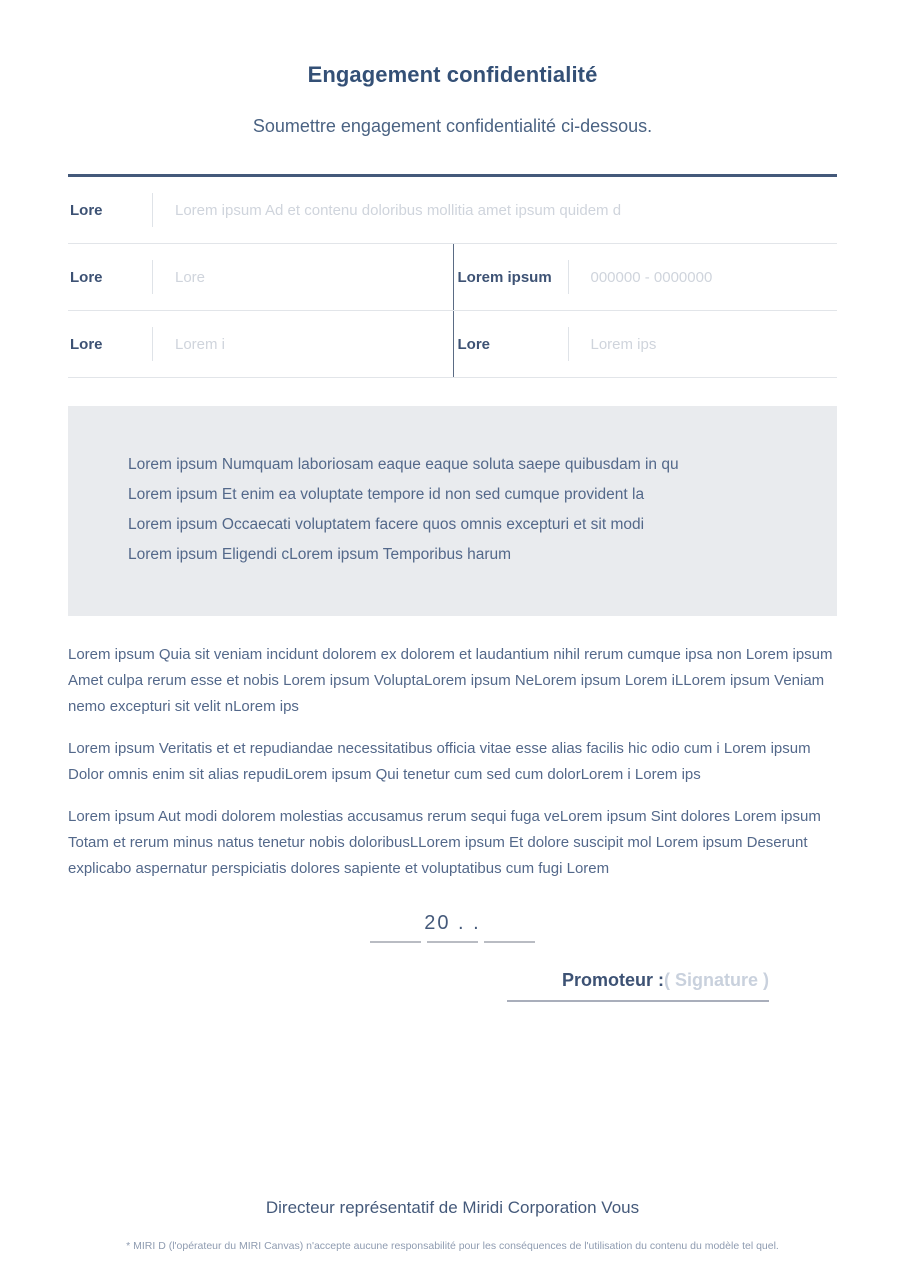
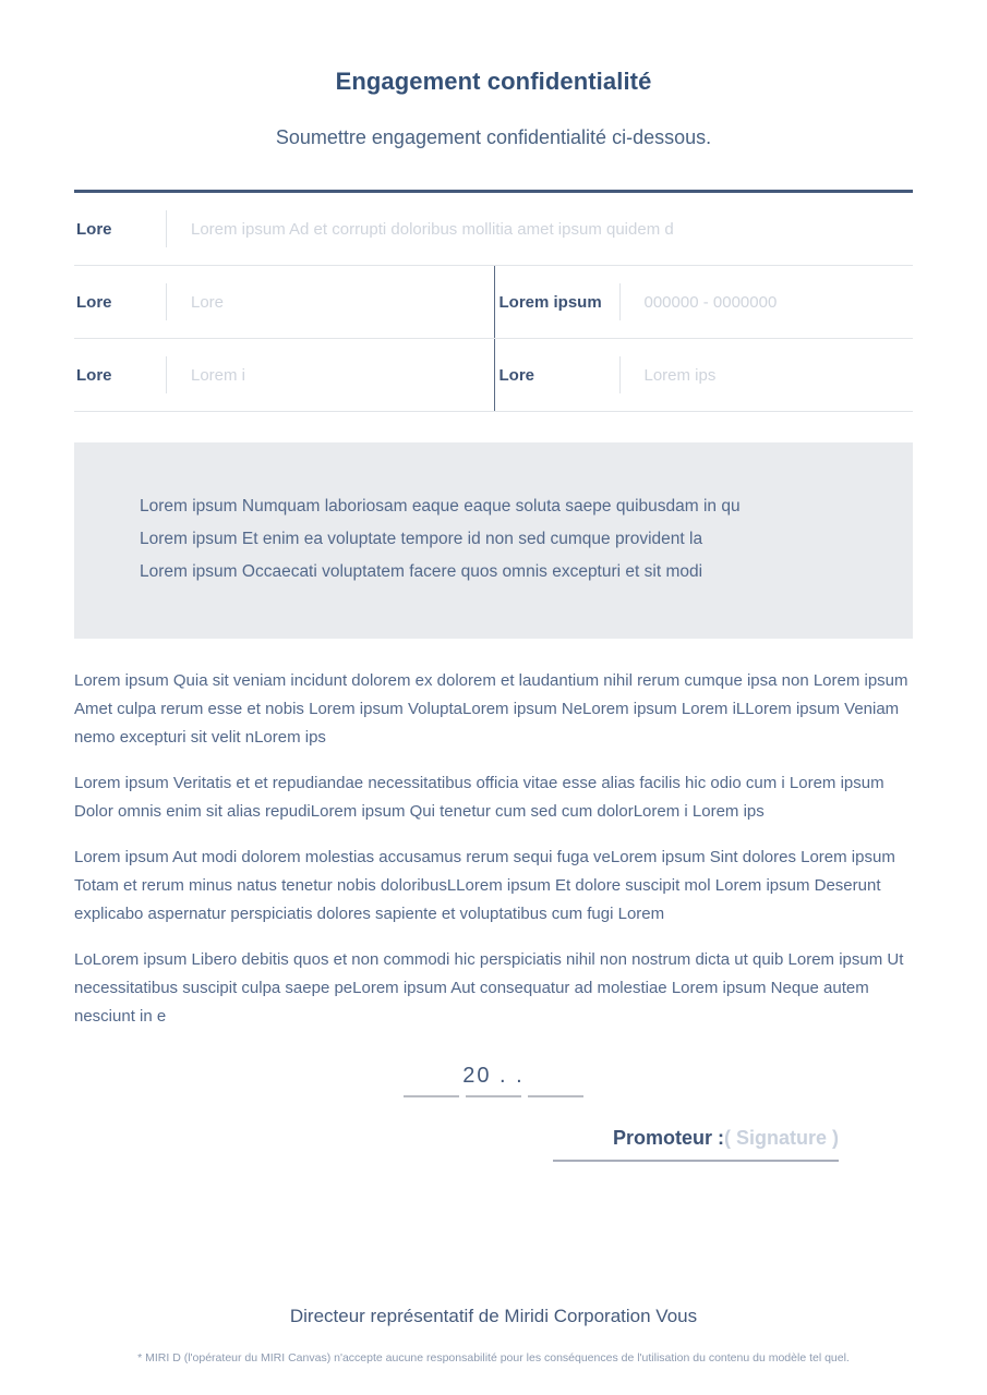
  Engagement confidentialité
  Soumettre engagement confidentialité ci-dessous.
  Lore
- Lorem ipsum Ad et contenu doloribus mollitia amet ipsum quidem d
+ Lorem ipsum Ad et corrupti doloribus mollitia amet ipsum quidem d
  Lore
  Lore
  Lorem ipsum
  000000 - 0000000
  Lore
  Lorem i
  Lore
  Lorem ips
  Lorem ipsum Numquam laboriosam eaque eaque soluta saepe quibusdam in qu
  Lorem ipsum Et enim ea voluptate tempore id non sed cumque provident la
  Lorem ipsum Occaecati voluptatem facere quos omnis excepturi et sit modi
- Lorem ipsum Eligendi cLorem ipsum Temporibus harum
  Lorem ipsum Quia sit veniam incidunt dolorem ex dolorem et laudantium nihil rerum cumque ipsa non Lorem ipsum Amet culpa rerum esse et nobis Lorem ipsum VoluptaLorem ipsum NeLorem ipsum Lorem iLLorem ipsum Veniam nemo excepturi sit velit nLorem ips
  Lorem ipsum Veritatis et et repudiandae necessitatibus officia vitae esse alias facilis hic odio cum i Lorem ipsum Dolor omnis enim sit alias repudiLorem ipsum Qui tenetur cum sed cum dolorLorem i Lorem ips
  Lorem ipsum Aut modi dolorem molestias accusamus rerum sequi fuga veLorem ipsum Sint dolores Lorem ipsum Totam et rerum minus natus tenetur nobis doloribusLLorem ipsum Et dolore suscipit mol Lorem ipsum Deserunt explicabo aspernatur perspiciatis dolores sapiente et voluptatibus cum fugi Lorem
+ LoLorem ipsum Libero debitis quos et non commodi hic perspiciatis nihil non nostrum dicta ut quib Lorem ipsum Ut necessitatibus suscipit culpa saepe peLorem ipsum Aut consequatur ad molestiae Lorem ipsum Neque autem nesciunt in e
  20 . .
  Promoteur :( Signature )
  Directeur représentatif de Miridi Corporation Vous
  * MIRI D (l'opérateur du MIRI Canvas) n'accepte aucune responsabilité pour les conséquences de l'utilisation du contenu du modèle tel quel.
